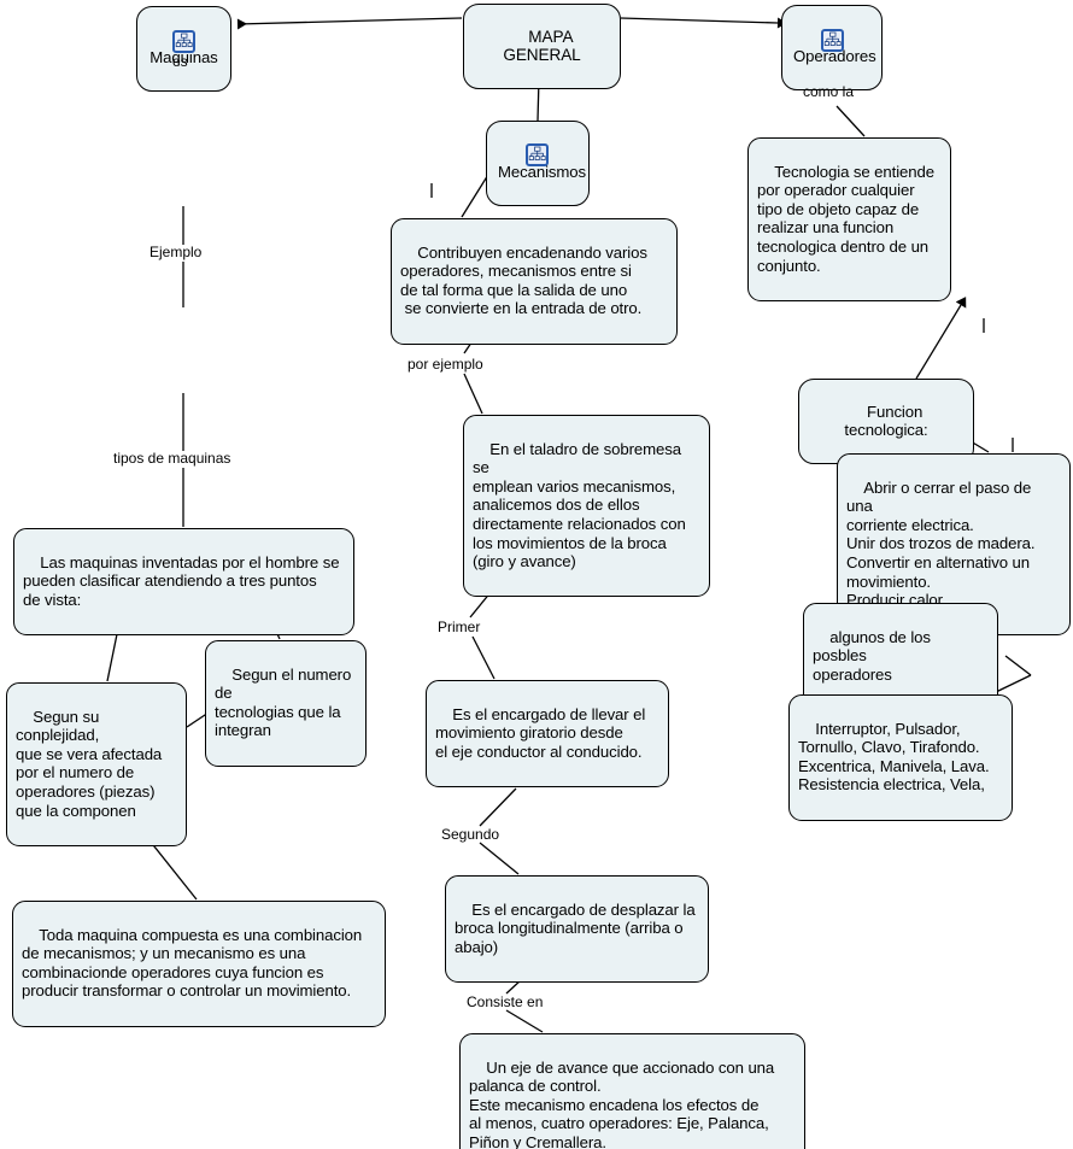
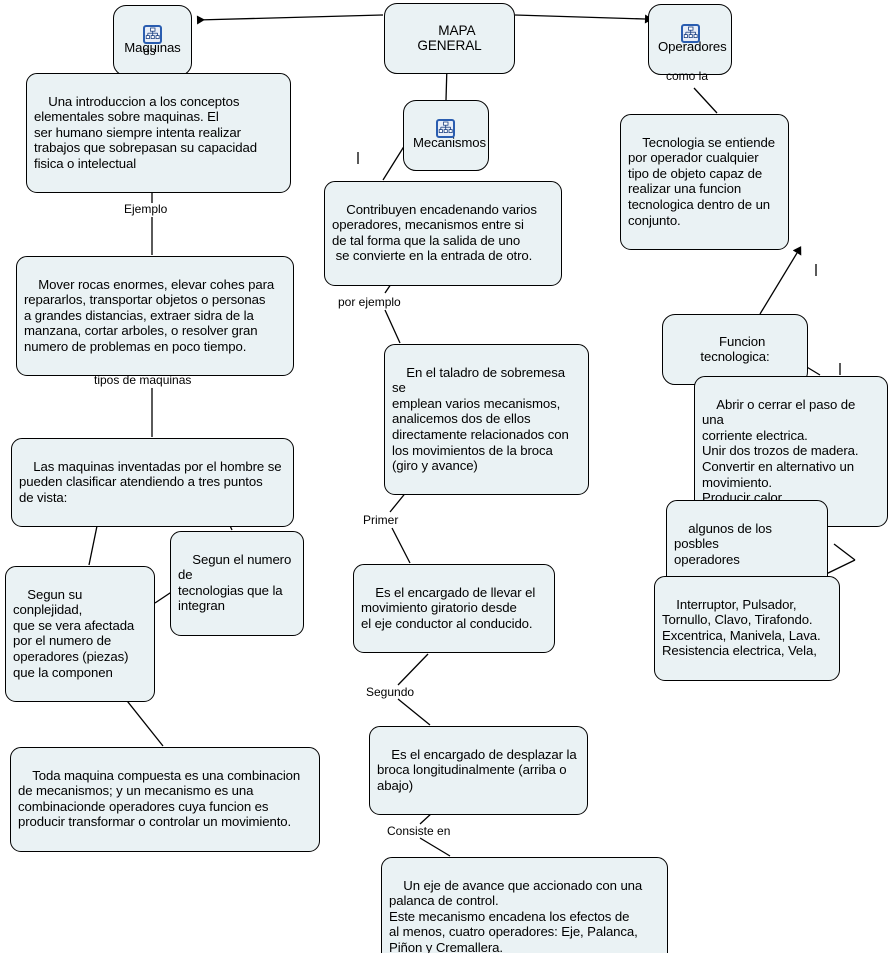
  MAPA GENERAL
  Maquinas
  Operadores
  Mecanismos
  es
  Ejemplo
  tipos de maquinas
  por ejemplo
  Primer
  Segundo
  Consiste en
  como la
+ Una introduccion a los conceptos
+ elementales sobre maquinas. El
+ ser humano siempre intenta realizar
+ trabajos que sobrepasan su capacidad
+ fisica o intelectual
+ Mover rocas enormes, elevar cohes para
+ repararlos, transportar objetos o personas
+ a grandes distancias, extraer sidra de la
+ manzana, cortar arboles, o resolver gran
+ numero de problemas en poco tiempo.
  Las maquinas inventadas por el hombre se
  pueden clasificar atendiendo a tres puntos
  de vista:
  Segun el numero de
  tecnologias que la
  integran
  Segun su conplejidad,
  que se vera afectada
  por el numero de
  operadores (piezas)
  que la componen
  Toda maquina compuesta es una combinacion
  de mecanismos; y un mecanismo es una
  combinacionde operadores cuya funcion es
  producir transformar o controlar un movimiento.
  Contribuyen encadenando varios
  operadores, mecanismos entre si
  de tal forma que la salida de uno
  se convierte en la entrada de otro.
  En el taladro de sobremesa se
  emplean varios mecanismos,
  analicemos dos de ellos
  directamente relacionados con
  los movimientos de la broca
  (giro y avance)
  Es el encargado de llevar el
  movimiento giratorio desde
  el eje conductor al conducido.
  Es el encargado de desplazar la
  broca longitudinalmente (arriba o
  abajo)
  Un eje de avance que accionado con una
  palanca de control.
  Este mecanismo encadena los efectos de
  al menos, cuatro operadores: Eje, Palanca,
  Piñon y Cremallera.
  Tecnologia se entiende
  por operador cualquier
  tipo de objeto capaz de
  realizar una funcion
  tecnologica dentro de un
  conjunto.
  Funcion tecnologica:
  Abrir o cerrar el paso de una
  corriente electrica.
  Unir dos trozos de madera.
  Convertir en alternativo un
  movimiento.
  Producir calor.
  algunos de los posbles
  operadores
  Interruptor, Pulsador,
  Tornullo, Clavo, Tirafondo.
  Excentrica, Manivela, Lava.
  Resistencia electrica, Vela,
